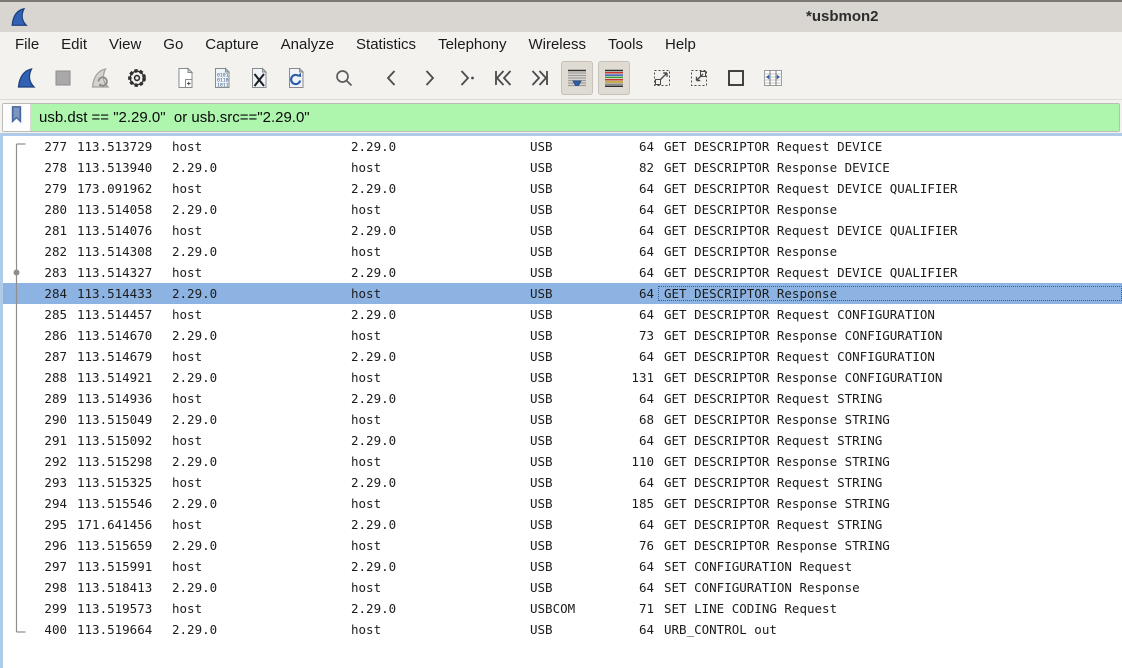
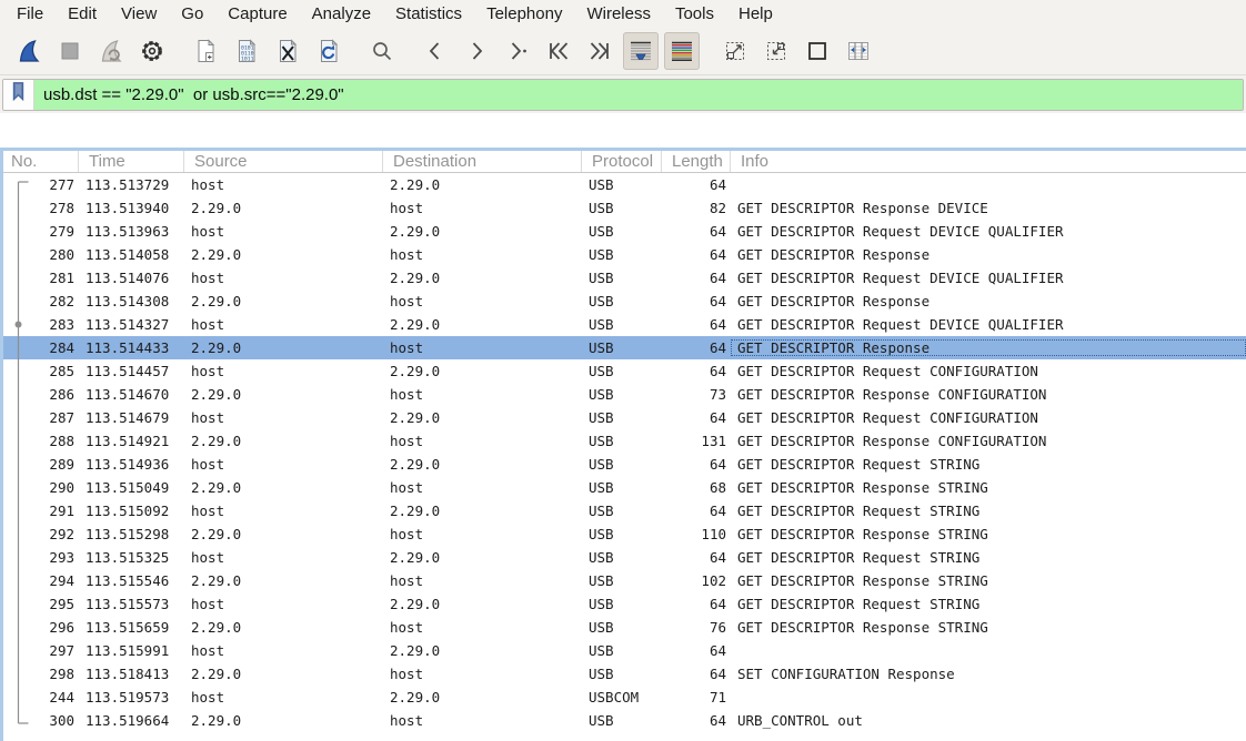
- *usbmon2
  File
  Edit
  View
  Go
  Capture
  Analyze
  Statistics
  Telephony
  Wireless
  Tools
  Help
  usb.dst == "2.29.0" or usb.src=="2.29.0"
+ No.
+ Time
+ Source
+ Destination
+ Protocol
+ Length
+ Info
  277
  113.513729
  host
  2.29.0
  USB
  64
- GET DESCRIPTOR Request DEVICE
  278
  113.513940
  2.29.0
  host
  USB
  82
  GET DESCRIPTOR Response DEVICE
  279
- 173.091962
+ 113.513963
  host
  2.29.0
  USB
  64
  GET DESCRIPTOR Request DEVICE QUALIFIER
  280
  113.514058
  2.29.0
  host
  USB
  64
  GET DESCRIPTOR Response
  281
  113.514076
  host
  2.29.0
  USB
  64
  GET DESCRIPTOR Request DEVICE QUALIFIER
  282
  113.514308
  2.29.0
  host
  USB
  64
  GET DESCRIPTOR Response
  283
  113.514327
  host
  2.29.0
  USB
  64
  GET DESCRIPTOR Request DEVICE QUALIFIER
  284
  113.514433
  2.29.0
  host
  USB
  64
  GET DESCRIPTOR Response
  285
  113.514457
  host
  2.29.0
  USB
  64
  GET DESCRIPTOR Request CONFIGURATION
  286
  113.514670
  2.29.0
  host
  USB
  73
  GET DESCRIPTOR Response CONFIGURATION
  287
  113.514679
  host
  2.29.0
  USB
  64
  GET DESCRIPTOR Request CONFIGURATION
  288
  113.514921
  2.29.0
  host
  USB
  131
  GET DESCRIPTOR Response CONFIGURATION
  289
  113.514936
  host
  2.29.0
  USB
  64
  GET DESCRIPTOR Request STRING
  290
  113.515049
  2.29.0
  host
  USB
  68
  GET DESCRIPTOR Response STRING
  291
  113.515092
  host
  2.29.0
  USB
  64
  GET DESCRIPTOR Request STRING
  292
  113.515298
  2.29.0
  host
  USB
  110
  GET DESCRIPTOR Response STRING
  293
  113.515325
  host
  2.29.0
  USB
  64
  GET DESCRIPTOR Request STRING
  294
  113.515546
  2.29.0
  host
  USB
- 185
+ 102
  GET DESCRIPTOR Response STRING
  295
- 171.641456
+ 113.515573
  host
  2.29.0
  USB
  64
  GET DESCRIPTOR Request STRING
  296
  113.515659
  2.29.0
  host
  USB
  76
  GET DESCRIPTOR Response STRING
  297
  113.515991
  host
  2.29.0
  USB
  64
- SET CONFIGURATION Request
  298
  113.518413
  2.29.0
  host
  USB
  64
  SET CONFIGURATION Response
- 299
+ 244
  113.519573
  host
  2.29.0
  USBCOM
  71
- SET LINE CODING Request
- 400
+ 300
  113.519664
  2.29.0
  host
  USB
  64
  URB_CONTROL out
